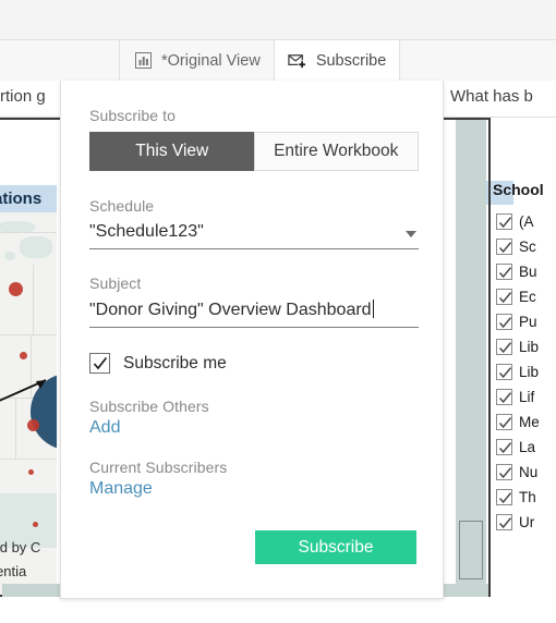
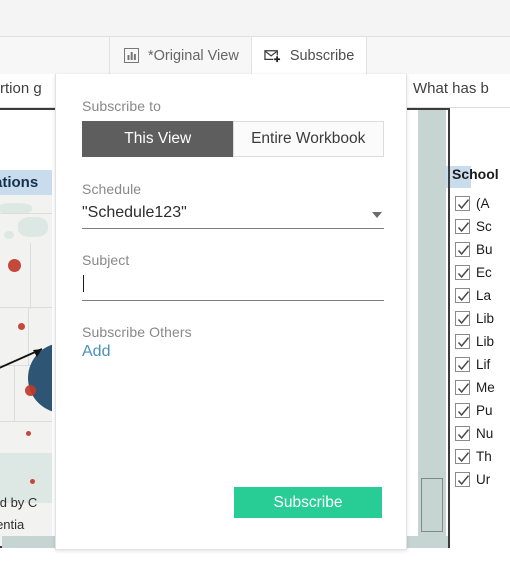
  *Original View
  Subscribe
  rtion g
  What has b
  tions
  School
  (A
  Sc
  Bu
  Ec
- Pu
+ La
  Lib
  Lib
  Lif
  Me
- La
+ Pu
  Nu
  Th
  Ur
  Subscribe to
  This View
  Entire Workbook
  Schedule
  "Schedule123"
  Subject
- "Donor Giving" Overview Dashboard
- Subscribe me
  Subscribe Others
  Add
- Current Subscribers
- Manage
  Subscribe
